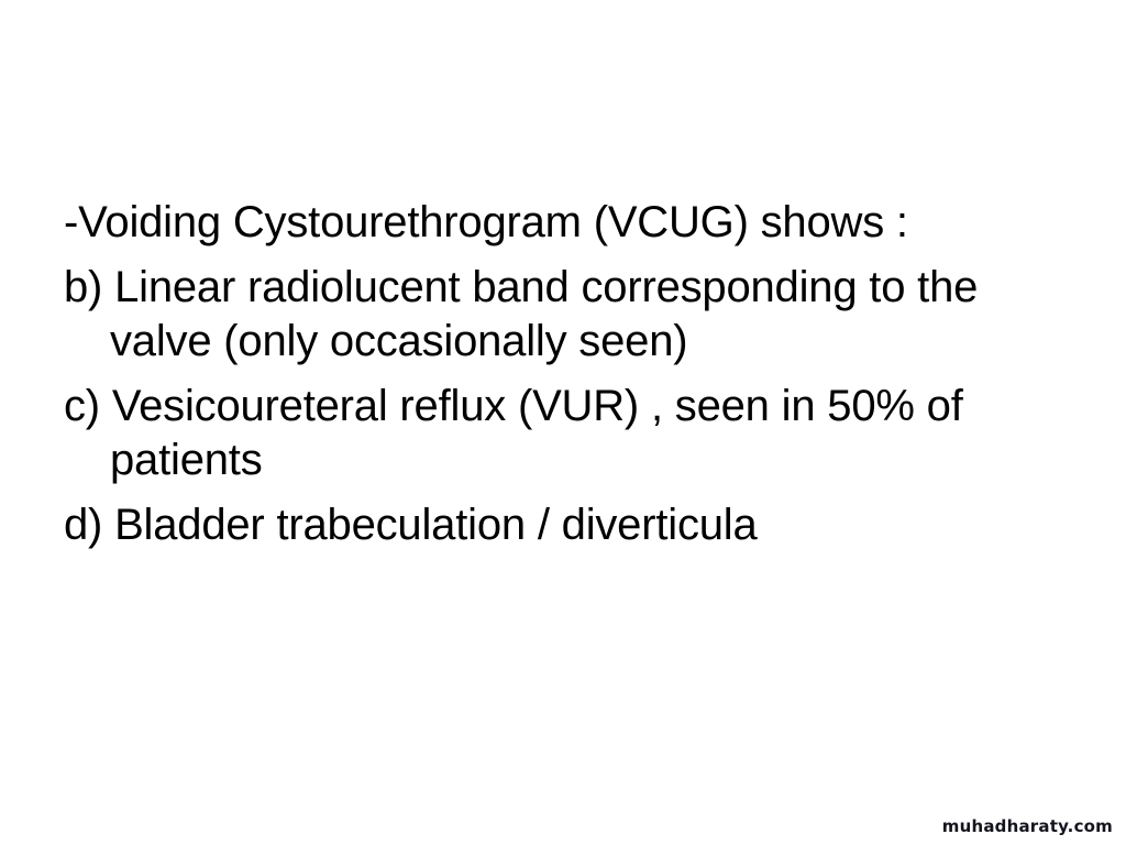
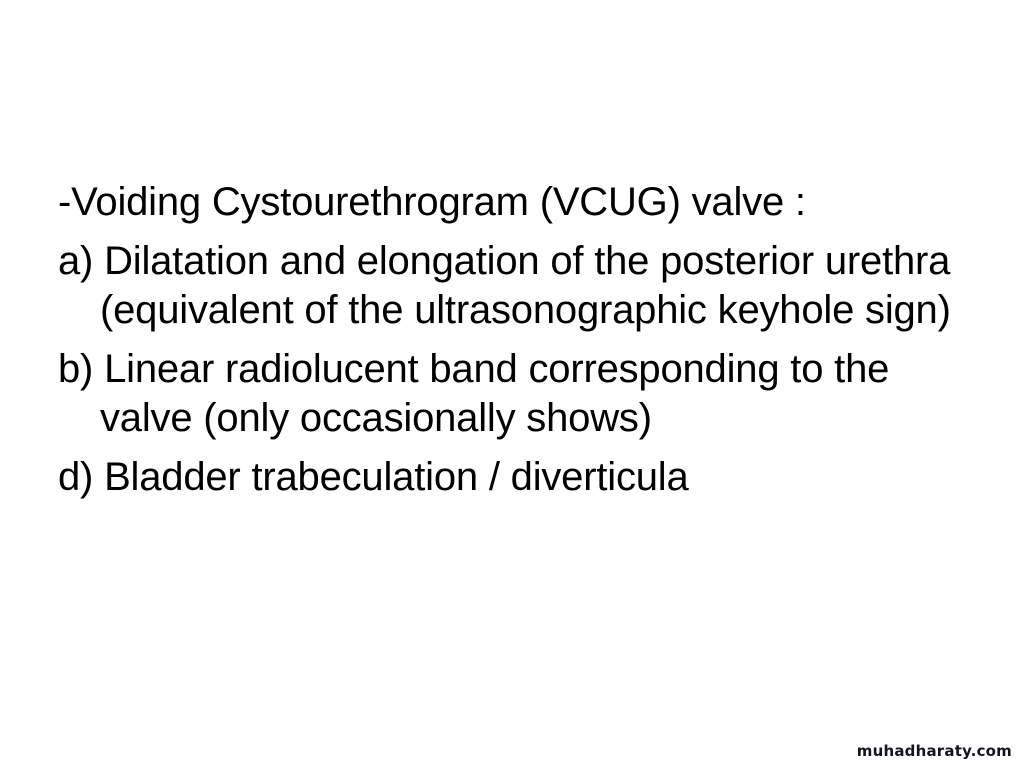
- -Voiding Cystourethrogram (VCUG) shows :
+ -Voiding Cystourethrogram (VCUG) valve :
+ a) Dilatation and elongation of the posterior urethra (equivalent of the ultrasonographic keyhole sign)
- b) Linear radiolucent band corresponding to the valve (only occasionally seen)
+ b) Linear radiolucent band corresponding to the valve (only occasionally shows)
- c) Vesicoureteral reflux (VUR) , seen in 50% of patients
  d) Bladder trabeculation / diverticula
  muhadharaty.com
